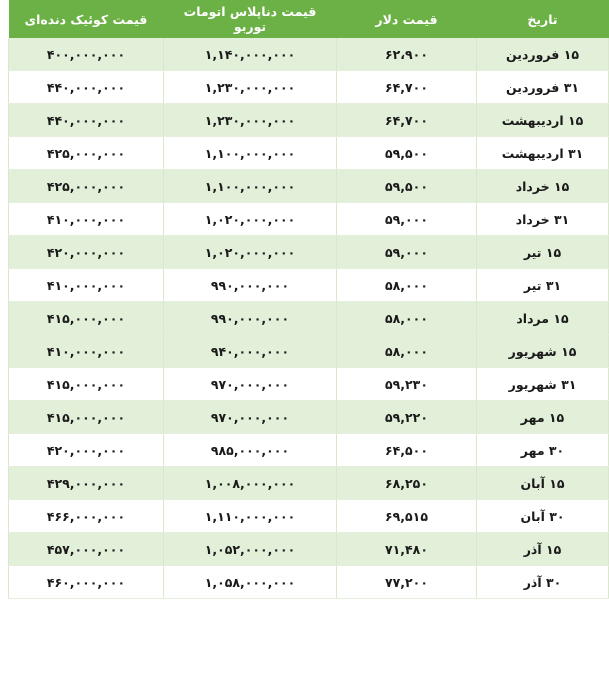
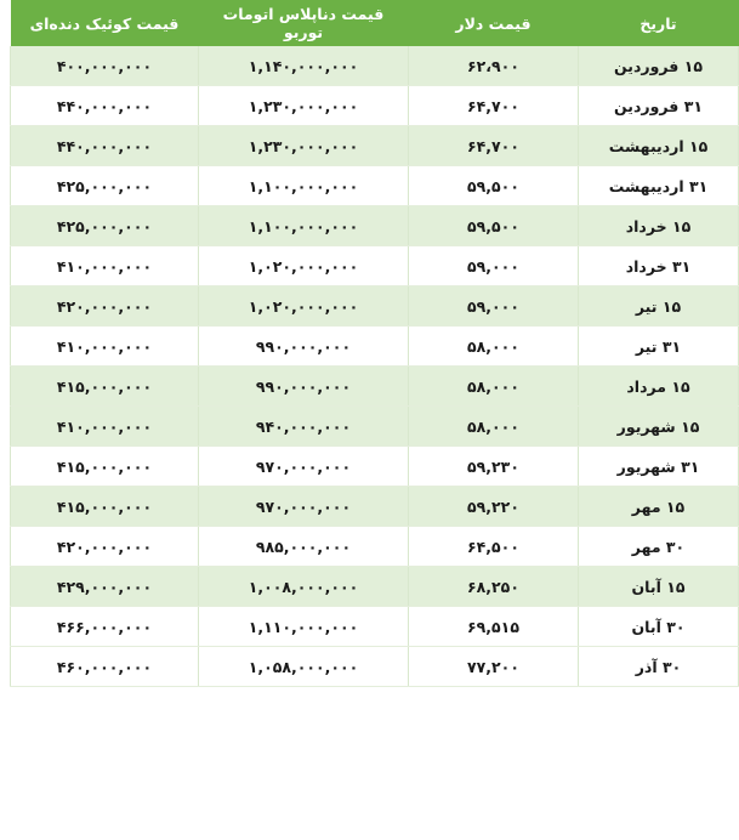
  تاریخ	قیمت دلار	قیمت دناپلاس اتومات توربو	قیمت کوئیک دنده‌ای
  ۱۵ فروردین	۶۲،۹۰۰	۱,۱۴۰,۰۰۰,۰۰۰	۴۰۰,۰۰۰,۰۰۰
  ۳۱ فروردین	۶۴,۷۰۰	۱,۲۳۰,۰۰۰,۰۰۰	۴۴۰,۰۰۰,۰۰۰
  ۱۵ اردیبهشت	۶۴,۷۰۰	۱,۲۳۰,۰۰۰,۰۰۰	۴۴۰,۰۰۰,۰۰۰
  ۳۱ اردیبهشت	۵۹,۵۰۰	۱,۱۰۰,۰۰۰,۰۰۰	۴۲۵,۰۰۰,۰۰۰
  ۱۵ خرداد	۵۹,۵۰۰	۱,۱۰۰,۰۰۰,۰۰۰	۴۲۵,۰۰۰,۰۰۰
  ۳۱ خرداد	۵۹,۰۰۰	۱,۰۲۰,۰۰۰,۰۰۰	۴۱۰,۰۰۰,۰۰۰
  ۱۵ تیر	۵۹,۰۰۰	۱,۰۲۰,۰۰۰,۰۰۰	۴۲۰,۰۰۰,۰۰۰
  ۳۱ تیر	۵۸,۰۰۰	۹۹۰,۰۰۰,۰۰۰	۴۱۰,۰۰۰,۰۰۰
  ۱۵ مرداد	۵۸,۰۰۰	۹۹۰,۰۰۰,۰۰۰	۴۱۵,۰۰۰,۰۰۰
  ۱۵ شهریور	۵۸,۰۰۰	۹۴۰,۰۰۰,۰۰۰	۴۱۰,۰۰۰,۰۰۰
  ۳۱ شهریور	۵۹,۲۳۰	۹۷۰,۰۰۰,۰۰۰	۴۱۵,۰۰۰,۰۰۰
  ۱۵ مهر	۵۹,۲۲۰	۹۷۰,۰۰۰,۰۰۰	۴۱۵,۰۰۰,۰۰۰
  ۳۰ مهر	۶۴,۵۰۰	۹۸۵,۰۰۰,۰۰۰	۴۲۰,۰۰۰,۰۰۰
  ۱۵ آبان	۶۸,۲۵۰	۱,۰۰۸,۰۰۰,۰۰۰	۴۲۹,۰۰۰,۰۰۰
  ۳۰ آبان	۶۹,۵۱۵	۱,۱۱۰,۰۰۰,۰۰۰	۴۶۶,۰۰۰,۰۰۰
- ۱۵ آذر	۷۱,۴۸۰	۱,۰۵۲,۰۰۰,۰۰۰	۴۵۷,۰۰۰,۰۰۰
  ۳۰ آذر	۷۷,۲۰۰	۱,۰۵۸,۰۰۰,۰۰۰	۴۶۰,۰۰۰,۰۰۰
